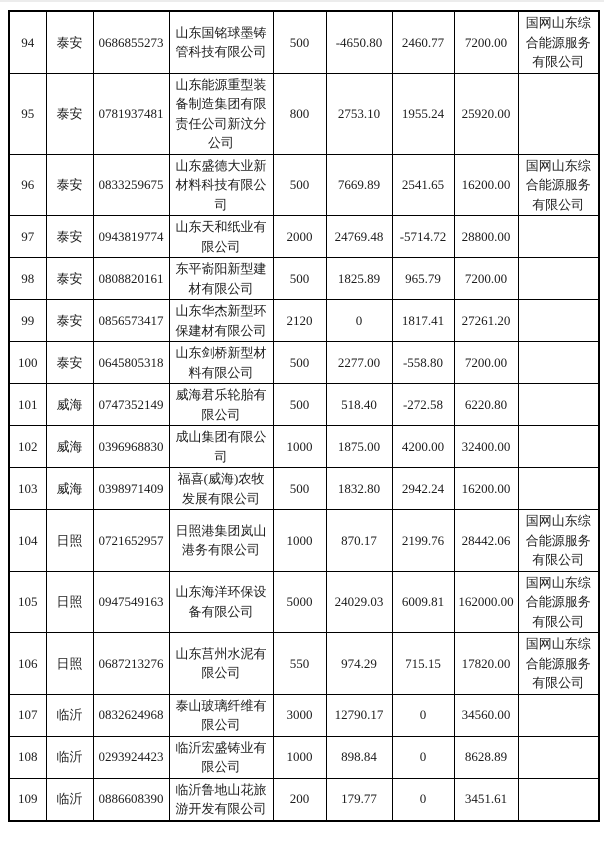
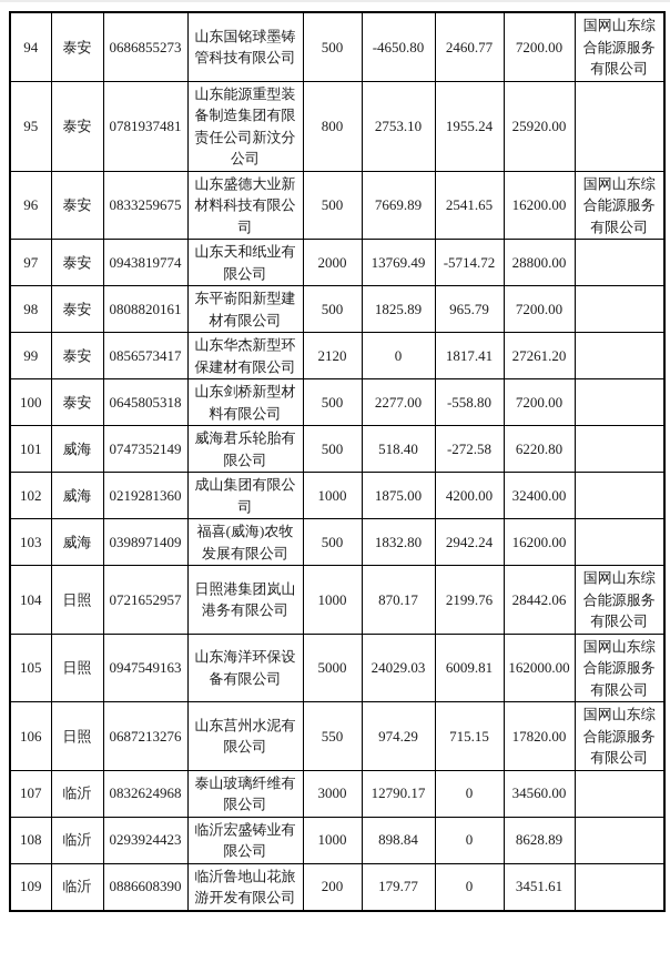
  94	泰安	0686855273	山东国铭球墨铸管科技有限公司	500	-4650.80	2460.77	7200.00	国网山东综合能源服务有限公司
  95	泰安	0781937481	山东能源重型装备制造集团有限责任公司新汶分公司	800	2753.10	1955.24	25920.00
  96	泰安	0833259675	山东盛德大业新材料科技有限公司	500	7669.89	2541.65	16200.00	国网山东综合能源服务有限公司
- 97	泰安	0943819774	山东天和纸业有限公司	2000	24769.48	-5714.72	28800.00
+ 97	泰安	0943819774	山东天和纸业有限公司	2000	13769.49	-5714.72	28800.00
  98	泰安	0808820161	东平嵛阳新型建材有限公司	500	1825.89	965.79	7200.00
  99	泰安	0856573417	山东华杰新型环保建材有限公司	2120	0	1817.41	27261.20
  100	泰安	0645805318	山东剑桥新型材料有限公司	500	2277.00	-558.80	7200.00
  101	威海	0747352149	威海君乐轮胎有限公司	500	518.40	-272.58	6220.80
- 102	威海	0396968830	成山集团有限公司	1000	1875.00	4200.00	32400.00
+ 102	威海	0219281360	成山集团有限公司	1000	1875.00	4200.00	32400.00
  103	威海	0398971409	福喜(威海)农牧发展有限公司	500	1832.80	2942.24	16200.00
  104	日照	0721652957	日照港集团岚山港务有限公司	1000	870.17	2199.76	28442.06	国网山东综合能源服务有限公司
  105	日照	0947549163	山东海洋环保设备有限公司	5000	24029.03	6009.81	162000.00	国网山东综合能源服务有限公司
  106	日照	0687213276	山东莒州水泥有限公司	550	974.29	715.15	17820.00	国网山东综合能源服务有限公司
  107	临沂	0832624968	泰山玻璃纤维有限公司	3000	12790.17	0	34560.00
  108	临沂	0293924423	临沂宏盛铸业有限公司	1000	898.84	0	8628.89
  109	临沂	0886608390	临沂鲁地山花旅游开发有限公司	200	179.77	0	3451.61
